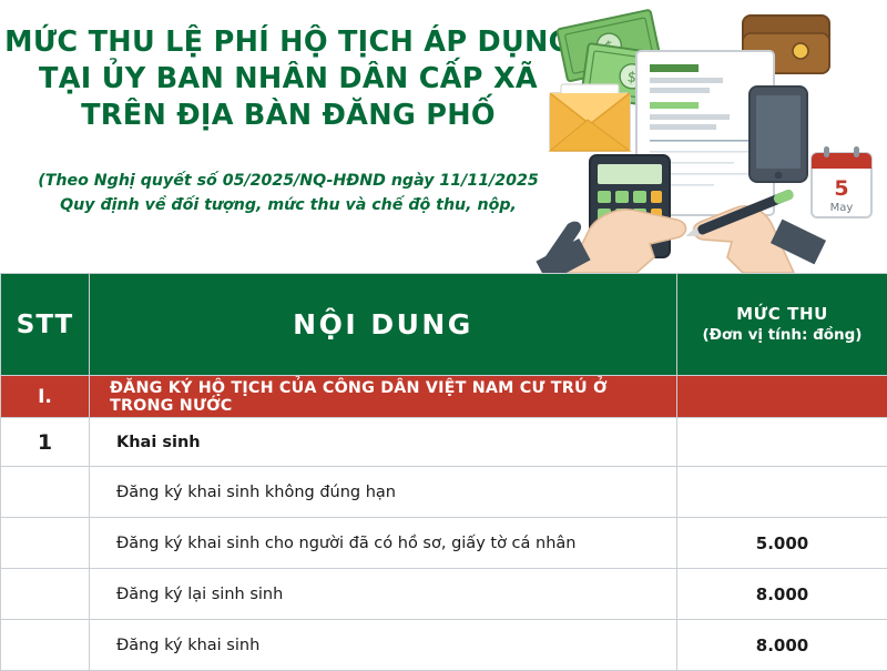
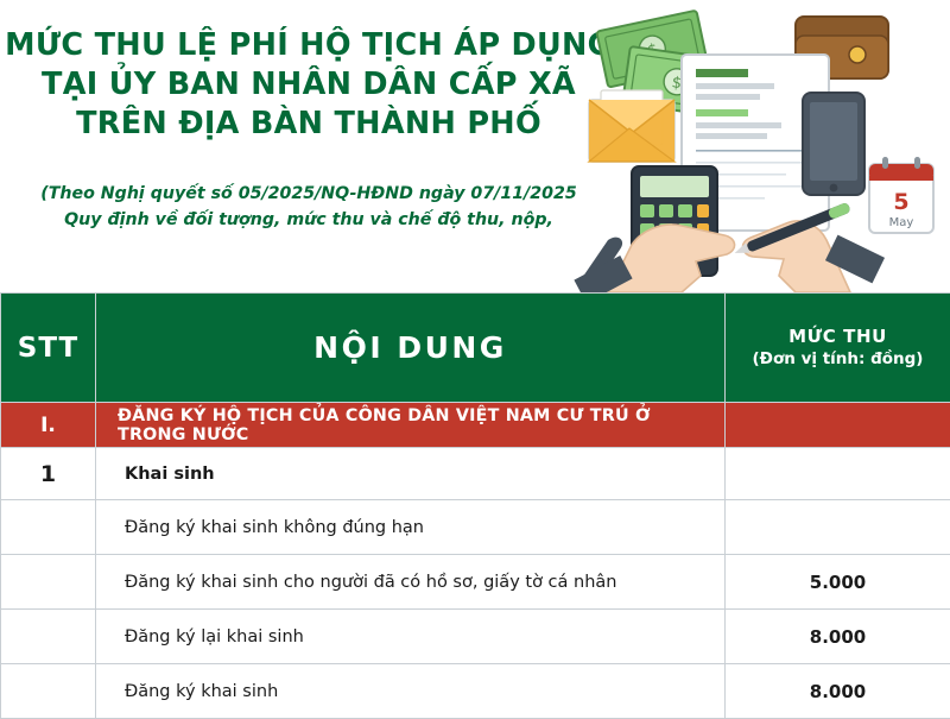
  MỨC THU LỆ PHÍ HỘ TỊCH ÁP DỤN
  TẠI ỦY BAN NHÂN DÂN CẤP XÃ
- TRÊN ĐỊA BÀN ĐĂNG PHỐ
+ TRÊN ĐỊA BÀN THÀNH PHỐ
- (Theo Nghị quyết số 05/2025/NQ-HĐND ngày 11/11/2025
+ (Theo Nghị quyết số 05/2025/NQ-HĐND ngày 07/11/2025
  Quy định về đối tượng, mức thu và chế độ thu, nộp,
  5
  May
  STT	NỘI DUNG	MỨC THU (Đơn vị tính: đồng)
  I.	ĐĂNG KÝ HỘ TỊCH CỦA CÔNG DÂN VIỆT NAM CƯ TRÚ Ở TRONG NƯỚC
  1	Khai sinh
  	Đăng ký khai sinh không đúng hạn
  	Đăng ký khai sinh cho người đã có hồ sơ, giấy tờ cá nhân	5.000
- 	Đăng ký lại sinh sinh	8.000
+ 	Đăng ký lại khai sinh	8.000
  	Đăng ký khai sinh	8.000
